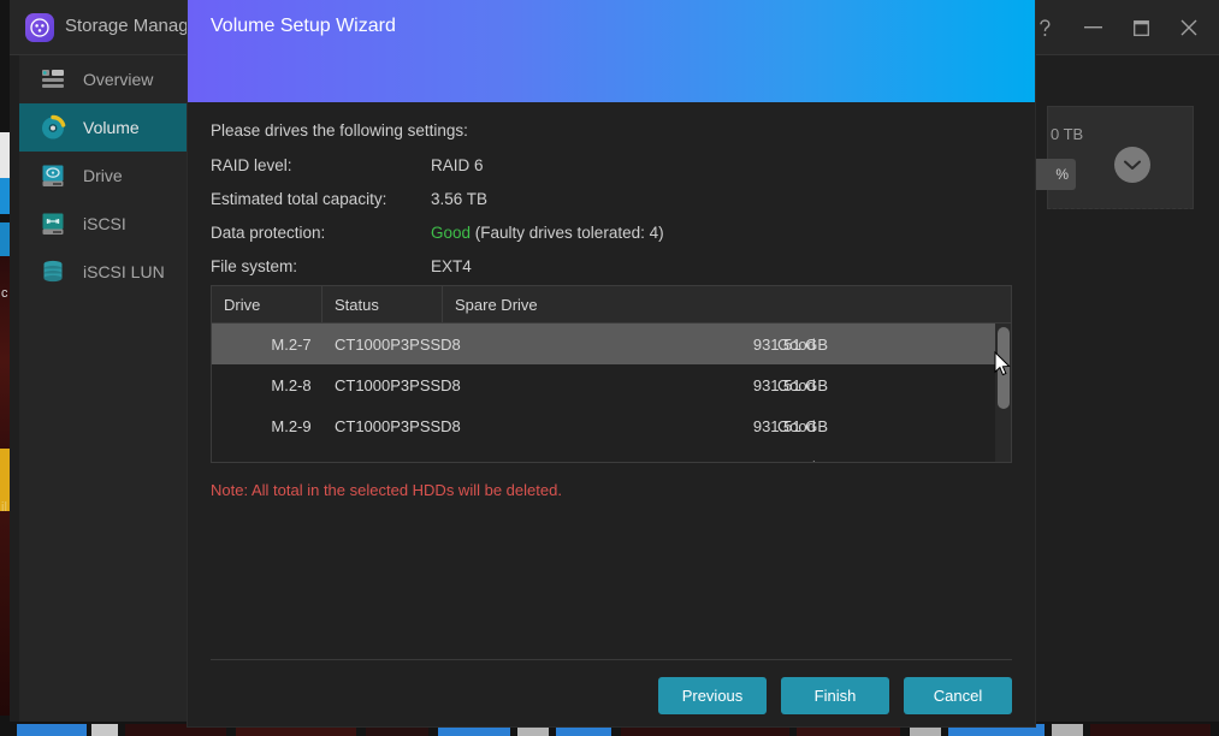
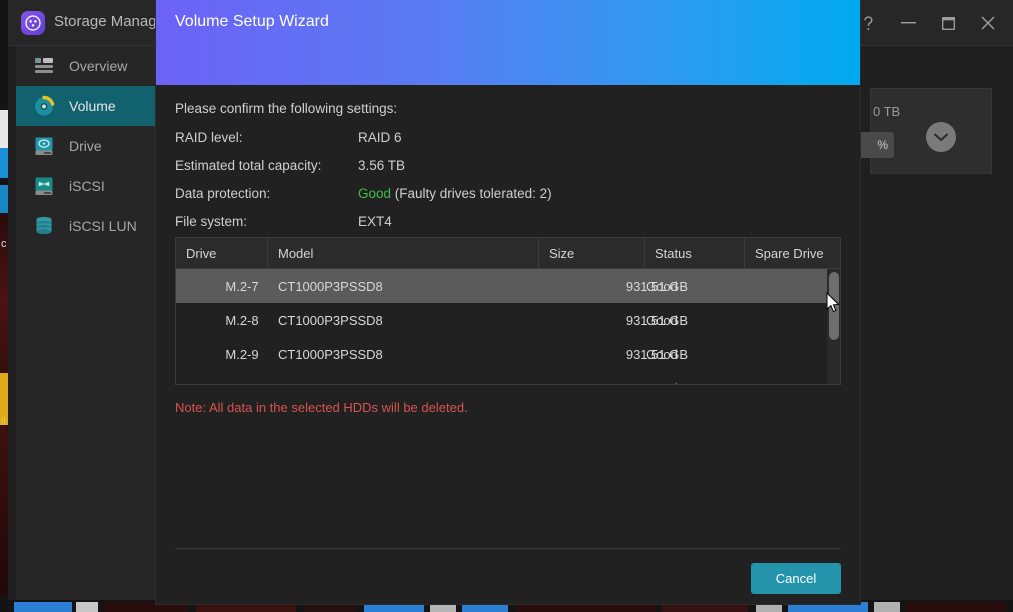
  c
  il
  Storage Manag
  Overview
  Volume
  Drive
  iSCSI
  iSCSI LUN
  0 TB
  %
  Volume Setup Wizard
- Please drives the following settings:
+ Please confirm the following settings:
  RAID level:
  RAID 6
  Estimated total capacity:
  3.56 TB
  Data protection:
- Good (Faulty drives tolerated: 4)
+ Good (Faulty drives tolerated: 2)
  File system:
  EXT4
  Drive
+ Model
+ Size
  Status
  Spare Drive
  M.2-7
  CT1000P3PSSD8
  931.51 GB
  Good
  M.2-8
  CT1000P3PSSD8
  931.51 GB
  Good
  M.2-9
  CT1000P3PSSD8
  931.51 GB
  Good
- Note: All total in the selected HDDs will be deleted.
+ Note: All data in the selected HDDs will be deleted.
- Previous
- Finish
  Cancel
